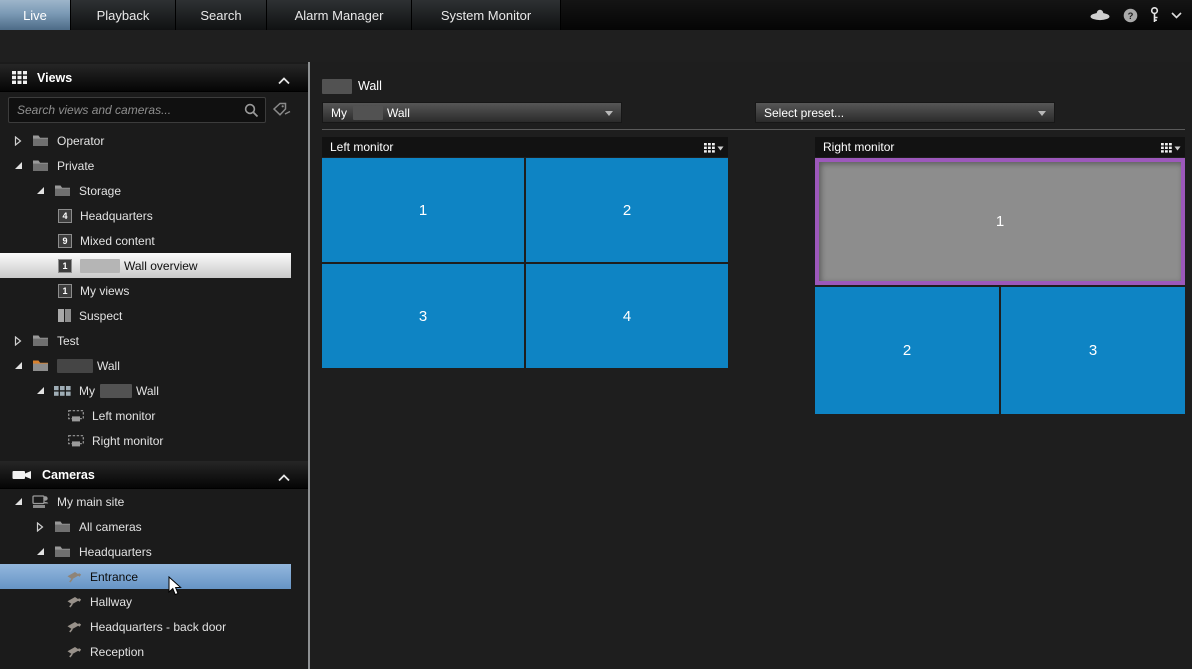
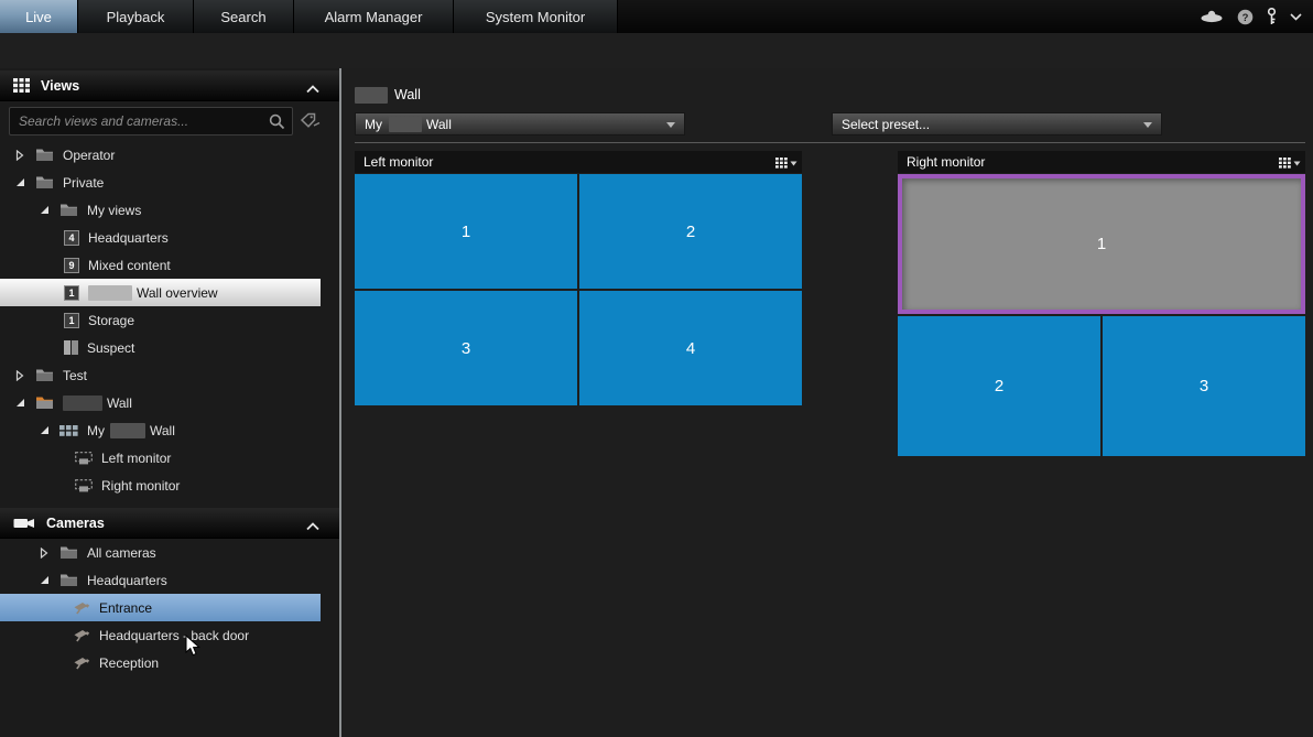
  Live
  Playback
  Search
  Alarm Manager
  System Monitor
  ?
  Views
  Search views and cameras...
  Operator
  Private
- Storage
+ My views
  4
  Headquarters
  9
  Mixed content
  1
  Wall overview
  1
- My views
+ Storage
  Suspect
  Test
  Wall
  My
  Wall
  Left monitor
  Right monitor
  Cameras
- My main site
  All cameras
  Headquarters
  Entrance
- Hallway
  Headquarters - back door
  Reception
  Wall
  My
  Wall
  Select preset...
  Left monitor
  1
  2
  3
  4
  Right monitor
  1
  2
  3
